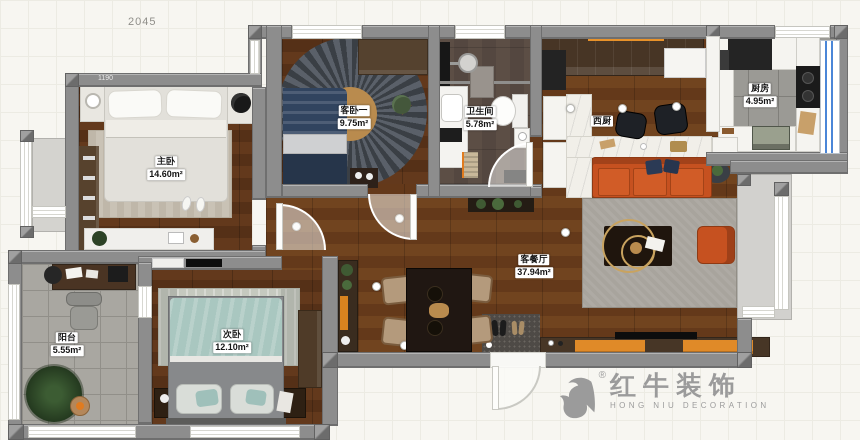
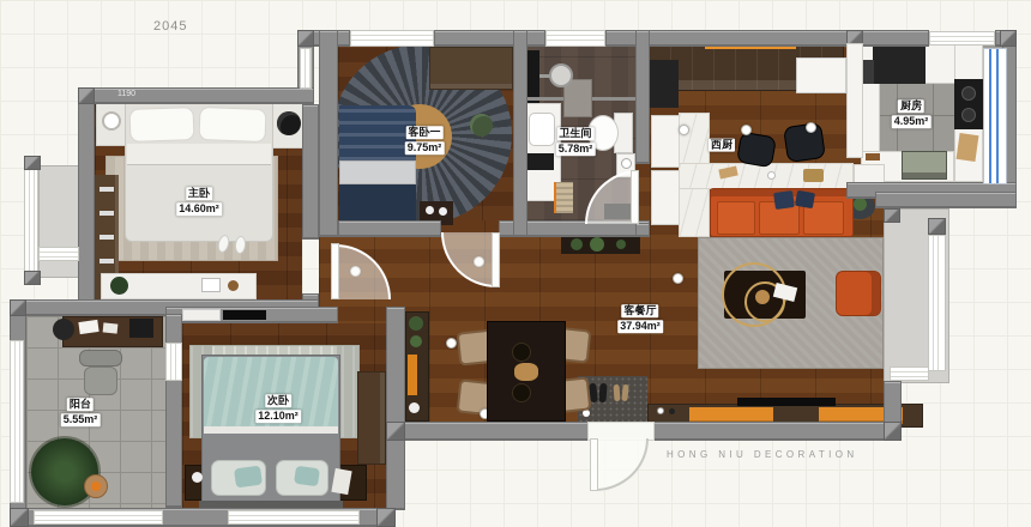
  2045
  主卧
  14.60m²
  客卧一
  9.75m²
  卫生间
  5.78m²
  西厨
  厨房
  4.95m²
  客餐厅
  37.94m²
  次卧
  12.10m²
  阳台
  5.55m²
- ®
- 红牛装饰
  HONG NIU DECORATION
